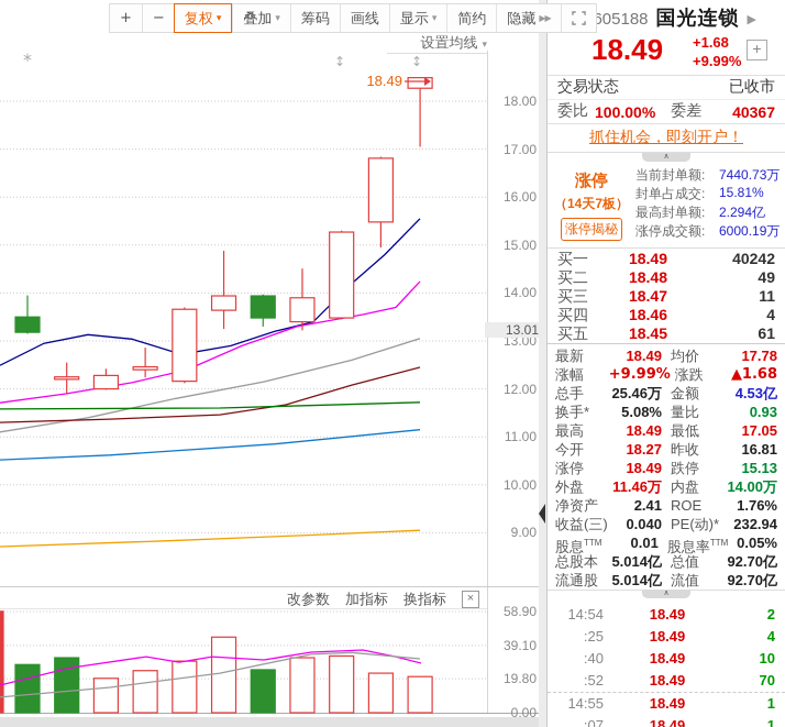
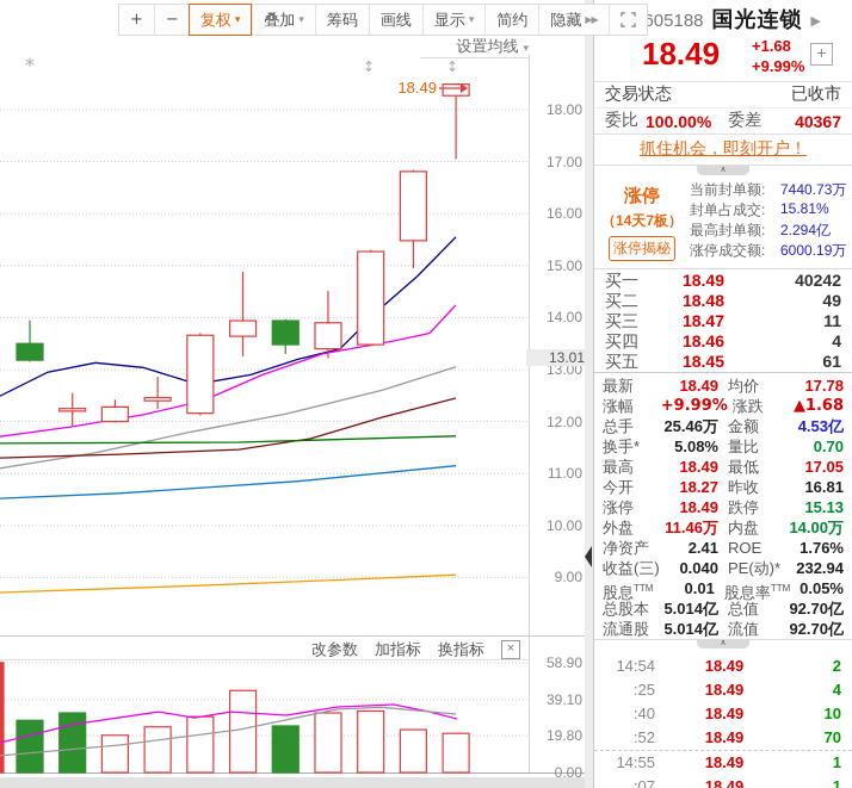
  *
  ↕
  ↕
  18.49
  18.00
  17.00
  16.00
  15.00
  14.00
  13.00
  12.00
  11.00
  10.00
  9.00
  13.01
  58.90
  39.10
  19.80
  0.00
  +
  −
  复权
  ▾
  叠加
  ▾
  筹码
  画线
  显示
  ▾
  简约
  隐藏
  ▶▶
  设置均线 ▾
  改参数
  加指标
  换指标
  ×
  605188
  国光连锁
  ▶
  18.49
  +1.68
  +9.99%
  +
  交易状态
  已收市
  委比
  100.00%
  委差
  40367
  抓住机会，即刻开户！
  ∧
  涨停
  （14天7板）
  涨停揭秘
  当前封单额:
  7440.73万
  封单占成交:
  15.81%
  最高封单额:
  2.294亿
  涨停成交额:
  6000.19万
  买一
  18.49
  40242
  买二
  18.48
  49
  买三
  18.47
  11
  买四
  18.46
  4
  买五
  18.45
  61
  最新
  18.49
  均价
  17.78
  涨幅
  +9.99%
  涨跌
  ▲1.68
  总手
  25.46万
  金额
  4.53亿
  换手*
  5.08%
  量比
- 0.93
+ 0.70
  最高
  18.49
  最低
  17.05
  今开
  18.27
  昨收
  16.81
  涨停
  18.49
  跌停
  15.13
  外盘
  11.46万
  内盘
  14.00万
  净资产
  2.41
  ROE
  1.76%
  收益(三)
  0.040
  PE(动)*
  232.94
  股息TTM
  0.01
  股息率TTM
  0.05%
  总股本
  5.014亿
  总值
  92.70亿
  流通股
  5.014亿
  流值
  92.70亿
  ∧
  14:54
  18.49
  2
  :25
  18.49
  4
  :40
  18.49
  10
  :52
  18.49
  70
  14:55
  18.49
  1
  :07
  18.49
  1
